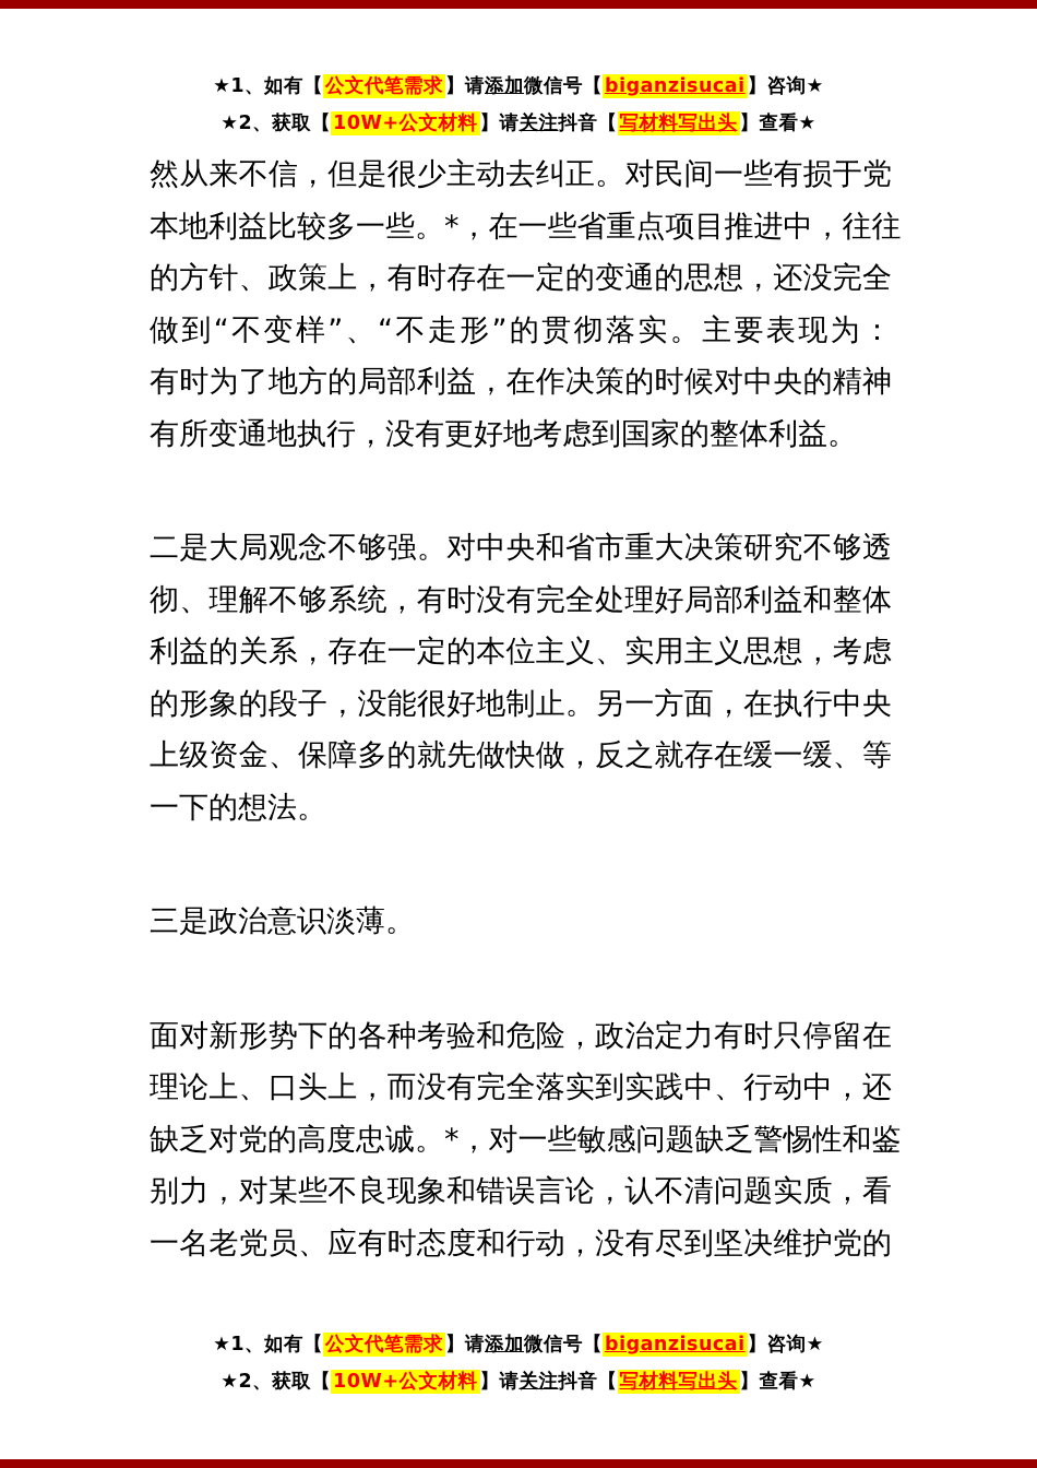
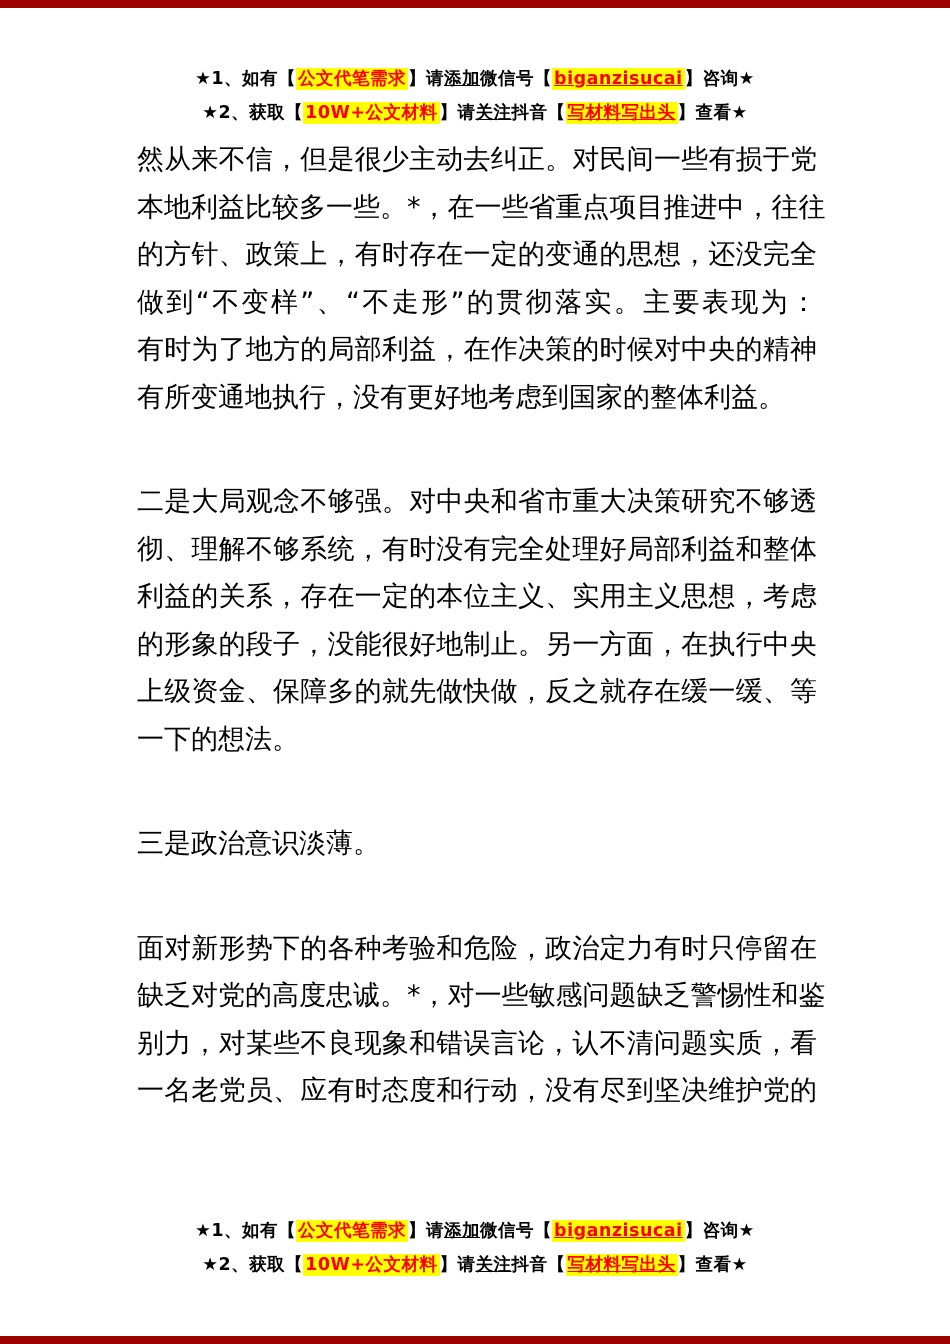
  ★1、如有【公文代笔需求】请添加微信号【biganzisucai】咨询★
  ★2、获取【10W+公文材料】请关注抖音【写材料写出头】查看★
  然从来不信，但是很少主动去纠正。对民间一些有损于党
  本地利益比较多一些。*，在一些省重点项目推进中，往往
  的方针、政策上，有时存在一定的变通的思想，还没完全
  做到“不变样”、“不走形”的贯彻落实。主要表现为：
  有时为了地方的局部利益，在作决策的时候对中央的精神
  有所变通地执行，没有更好地考虑到国家的整体利益。
  二是大局观念不够强。对中央和省市重大决策研究不够透
  彻、理解不够系统，有时没有完全处理好局部利益和整体
  利益的关系，存在一定的本位主义、实用主义思想，考虑
  的形象的段子，没能很好地制止。另一方面，在执行中央
  上级资金、保障多的就先做快做，反之就存在缓一缓、等
  一下的想法。
  三是政治意识淡薄。
  面对新形势下的各种考验和危险，政治定力有时只停留在
- 理论上、口头上，而没有完全落实到实践中、行动中，还
  缺乏对党的高度忠诚。*，对一些敏感问题缺乏警惕性和鉴
  别力，对某些不良现象和错误言论，认不清问题实质，看
  一名老党员、应有时态度和行动，没有尽到坚决维护党的
  ★1、如有【公文代笔需求】请添加微信号【biganzisucai】咨询★
  ★2、获取【10W+公文材料】请关注抖音【写材料写出头】查看★
